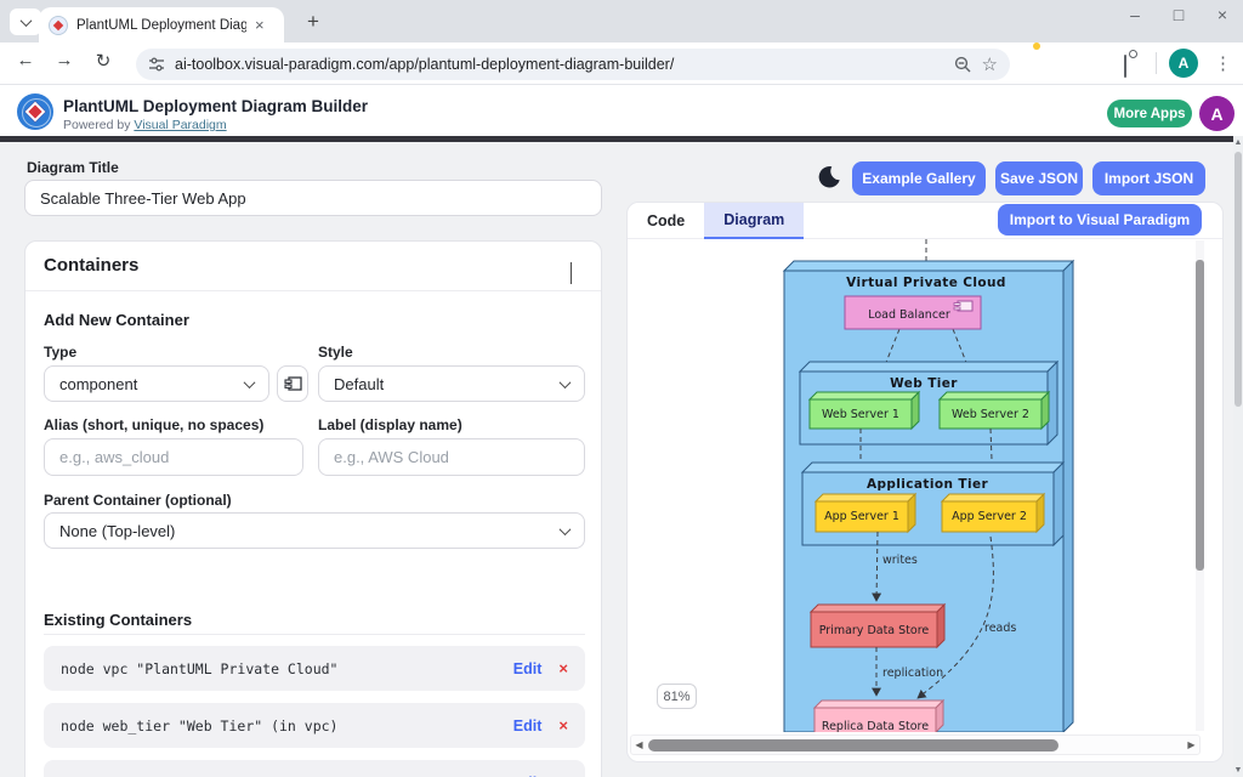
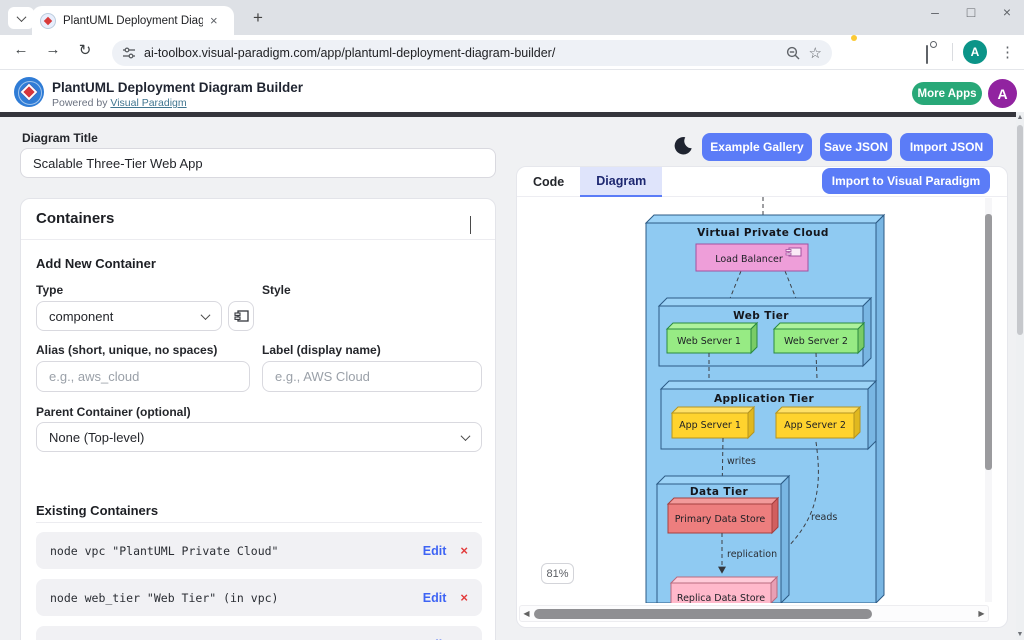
  PlantUML Deployment Diag
  ×
  +
  –
  □
  ×
  ←
  →
  ↻
  ai-toolbox.visual-paradigm.com/app/plantuml-deployment-diagram-builder/
  ☆
  A
  ⋮
  PlantUML Deployment Diagram Builder
  Powered by Visual Paradigm
  More Apps
  A
  Diagram Title
  Scalable Three-Tier Web App
  Containers
  Add New Container
  Type
  Style
  component
- Default
  Alias (short, unique, no spaces)
  Label (display name)
  e.g., aws_cloud
  e.g., AWS Cloud
  Parent Container (optional)
  None (Top-level)
  Existing Containers
  node vpc "PlantUML Private Cloud"
  Edit
  ×
  node web_tier "Web Tier" (in vpc)
  Edit
  ×
  Example Gallery
  Save JSON
  Import JSON
  Code
  Diagram
  Import to Visual Paradigm
  Virtual Private Cloud
  Load Balancer
  Web Tier
  Web Server 1
  Web Server 2
  Application Tier
  App Server 1
  App Server 2
  writes
  reads
+ Data Tier
  Primary Data Store
  replication
  Replica Data Store
  81%
  ◀
  ▶
